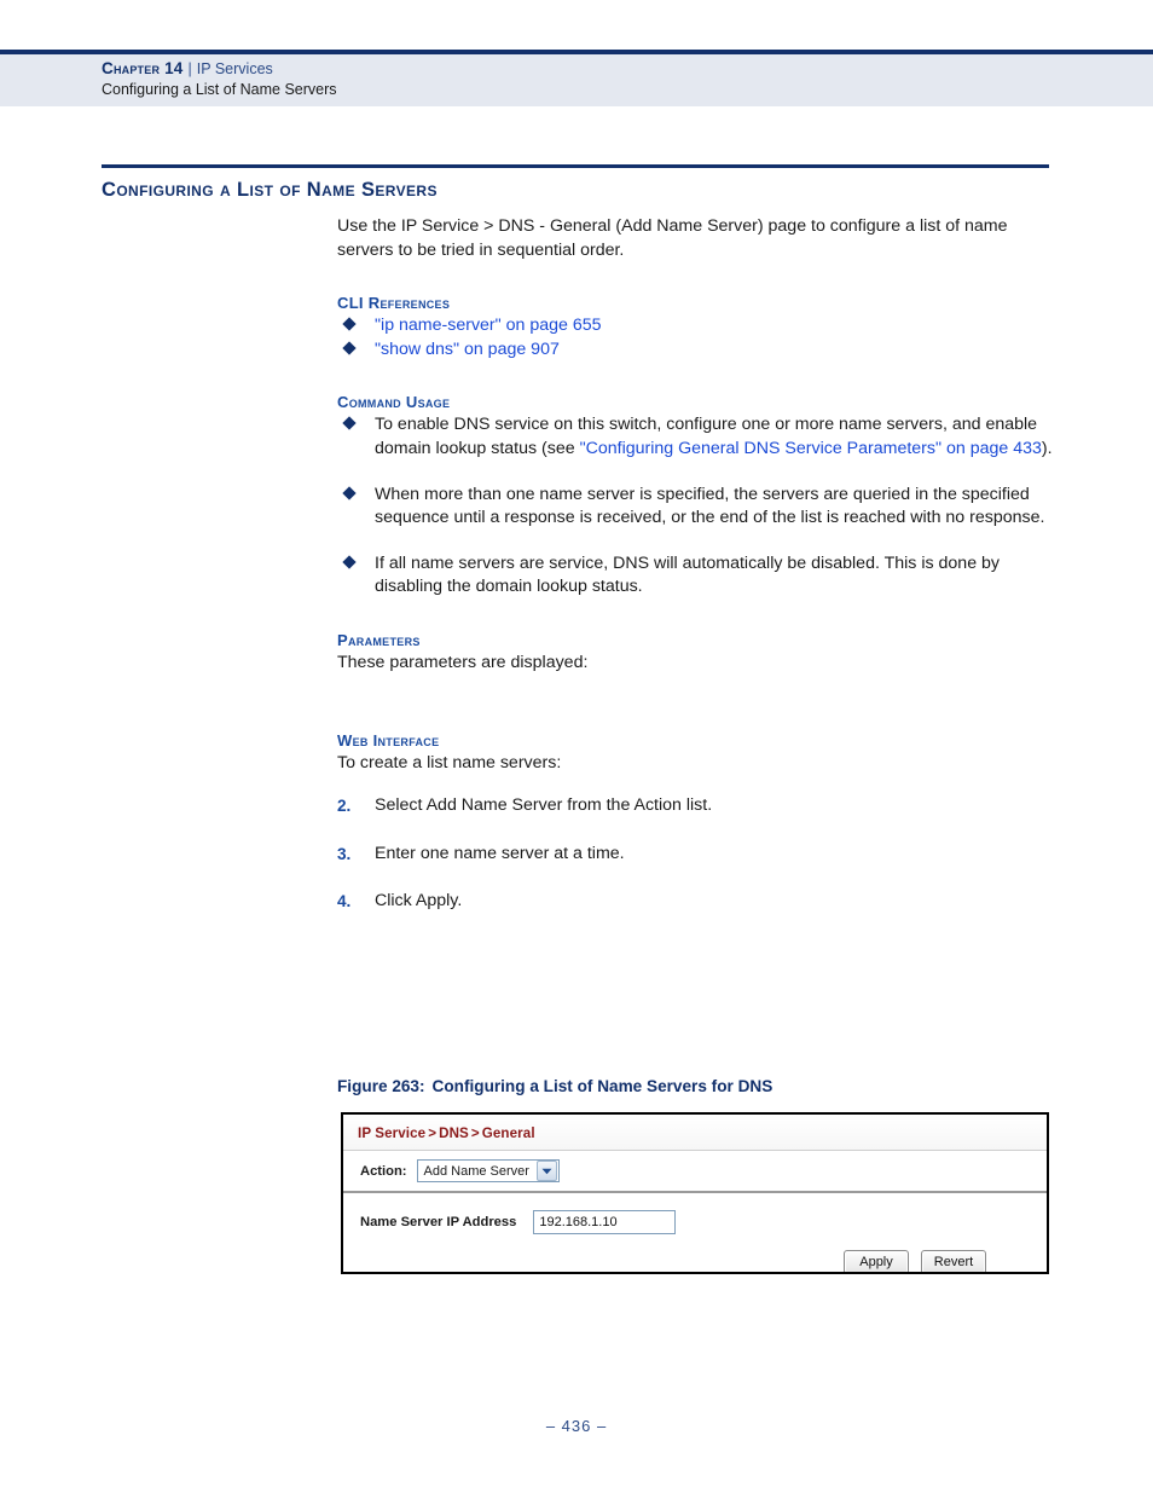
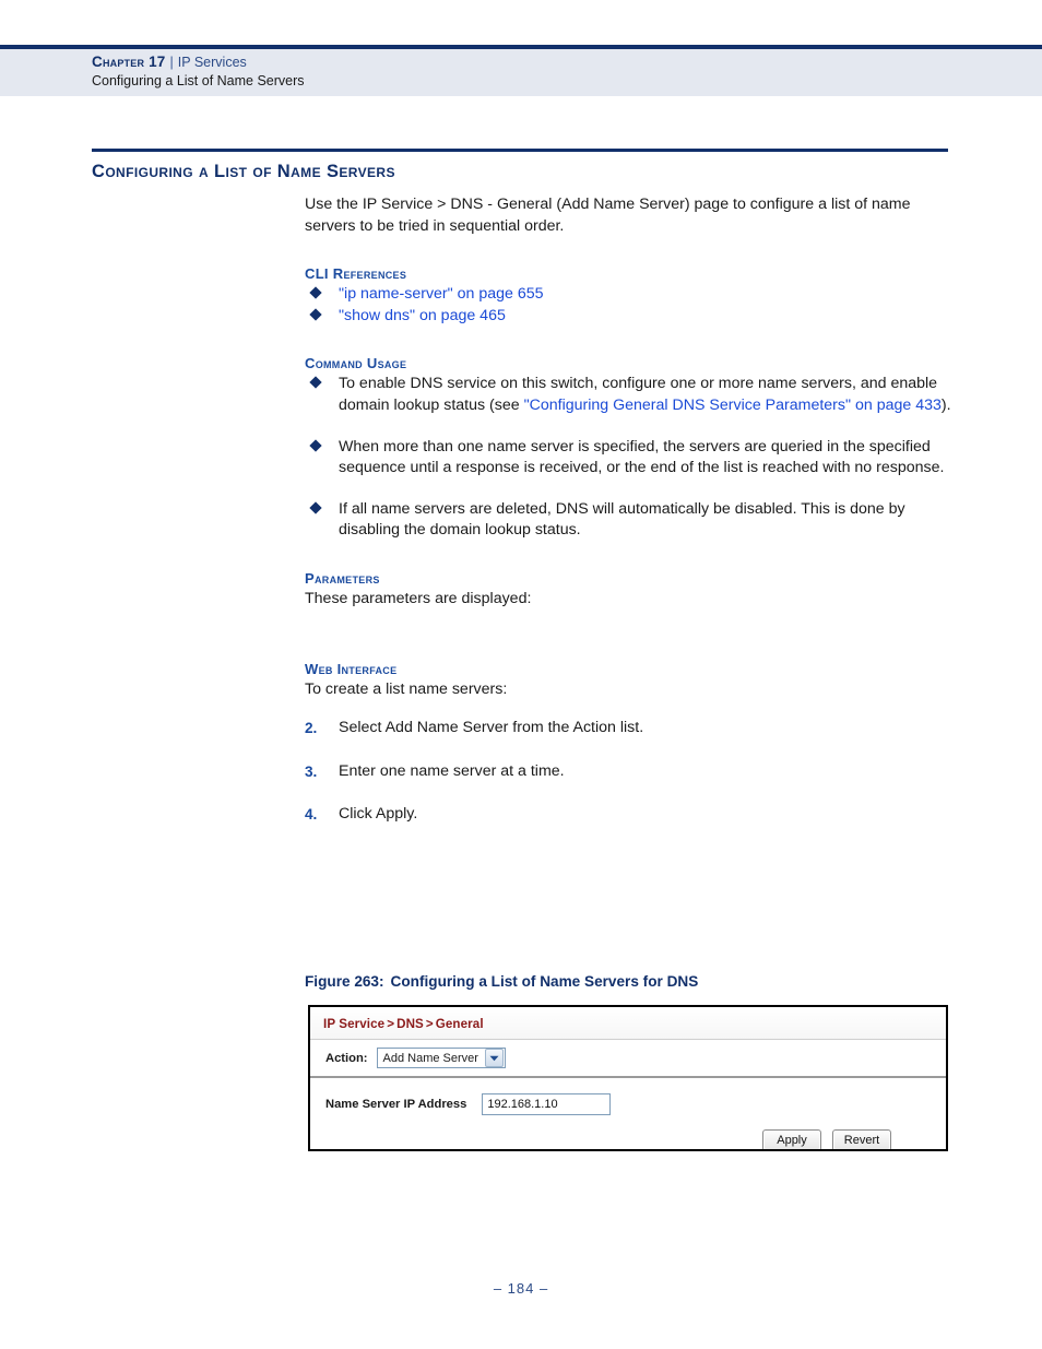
- Chapter 14 | IP Services
+ Chapter 17 | IP Services
  Configuring a List of Name Servers
  Configuring a List of Name Servers
  Use the IP Service > DNS - General (Add Name Server) page to configure a list of name servers to be tried in sequential order.
  CLI References
  "ip name-server" on page 655
- "show dns" on page 907
+ "show dns" on page 465
  Command Usage
  To enable DNS service on this switch, configure one or more name servers, and enable domain lookup status (see "Configuring General DNS Service Parameters" on page 433).
  When more than one name server is specified, the servers are queried in the specified sequence until a response is received, or the end of the list is reached with no response.
- If all name servers are service, DNS will automatically be disabled. This is done by disabling the domain lookup status.
+ If all name servers are deleted, DNS will automatically be disabled. This is done by disabling the domain lookup status.
  Parameters
  These parameters are displayed:
  Web Interface
  To create a list name servers:
  2.
  Select Add Name Server from the Action list.
  3.
  Enter one name server at a time.
  4.
  Click Apply.
  Figure 263: Configuring a List of Name Servers for DNS
  IP Service > DNS > General
  Action:
  Add Name Server
  Name Server IP Address
  192.168.1.10
  Apply
  Revert
- – 436 –
+ – 184 –
